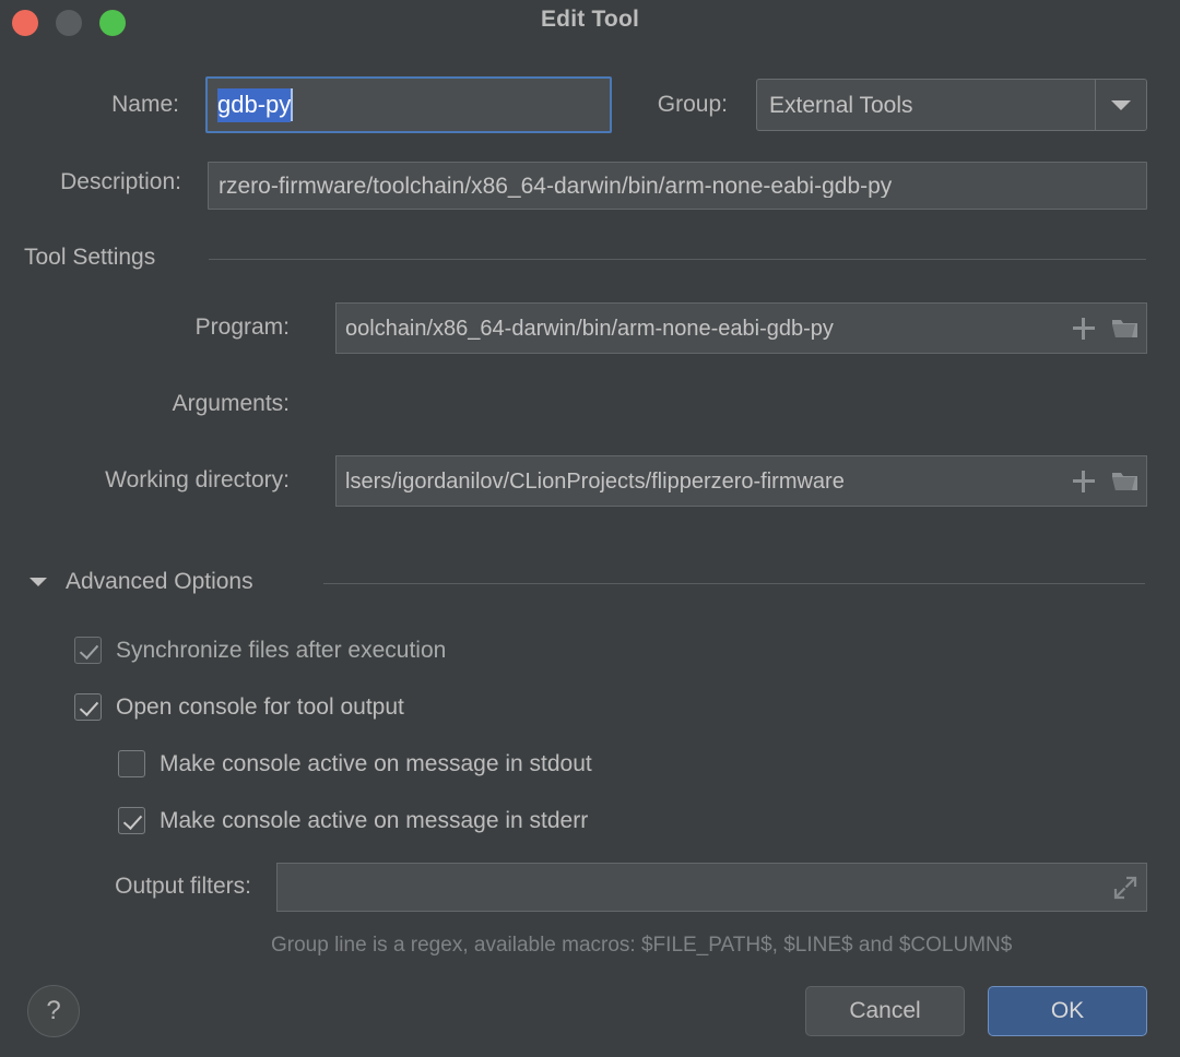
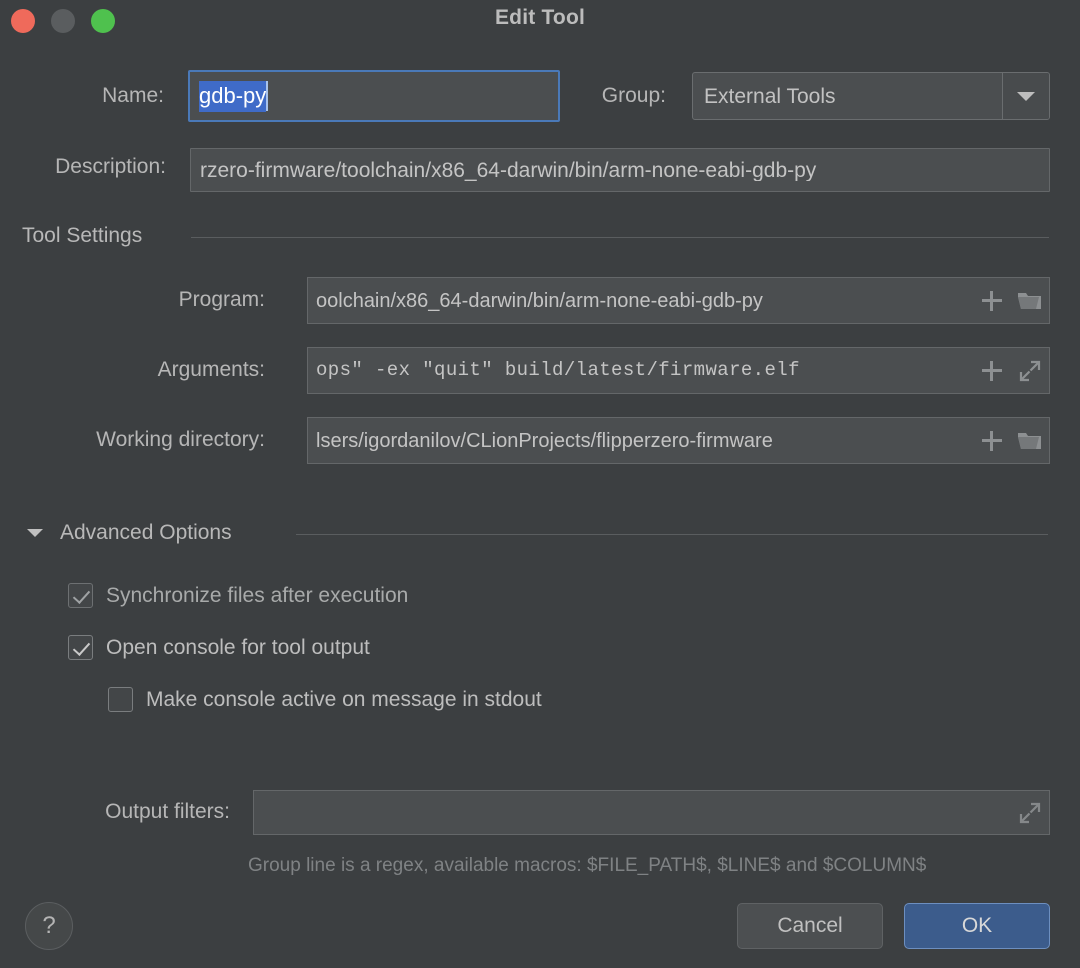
  Edit Tool
  Name:
  gdb-py
  Group:
  External Tools
  Description:
  rzero-firmware/toolchain/x86_64-darwin/bin/arm-none-eabi-gdb-py
  Tool Settings
  Program:
  oolchain/x86_64-darwin/bin/arm-none-eabi-gdb-py
  Arguments:
+ ops" -ex "quit" build/latest/firmware.elf
  Working directory:
  lsers/igordanilov/CLionProjects/flipperzero-firmware
  Advanced Options
  Synchronize files after execution
  Open console for tool output
  Make console active on message in stdout
- Make console active on message in stderr
  Output filters:
  Group line is a regex, available macros: $FILE_PATH$, $LINE$ and $COLUMN$
  ?
  Cancel
  OK
